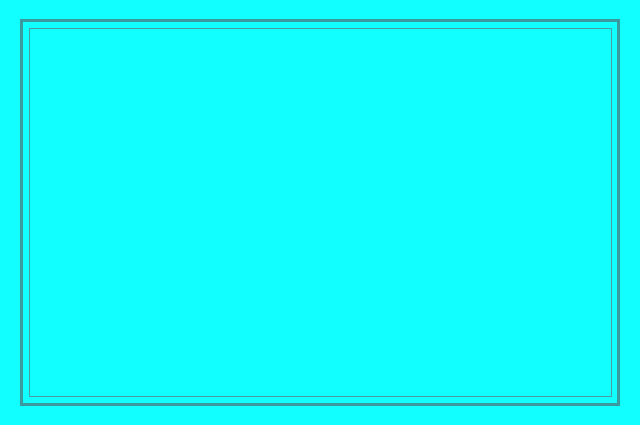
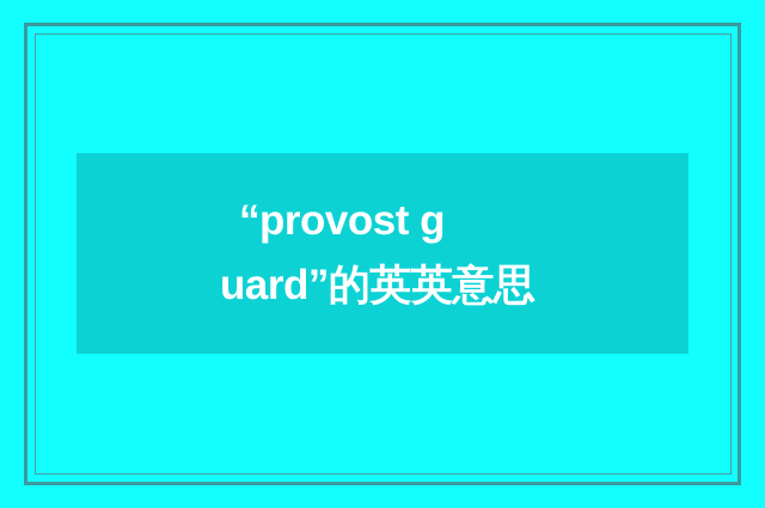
+ “provost g
+ uard”的英英意思
